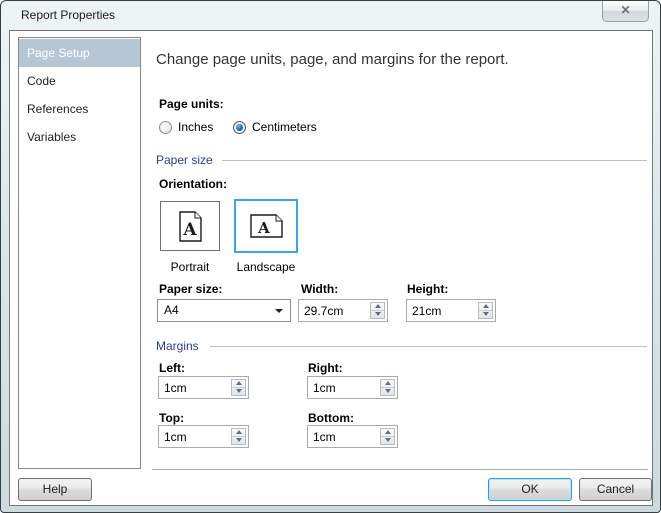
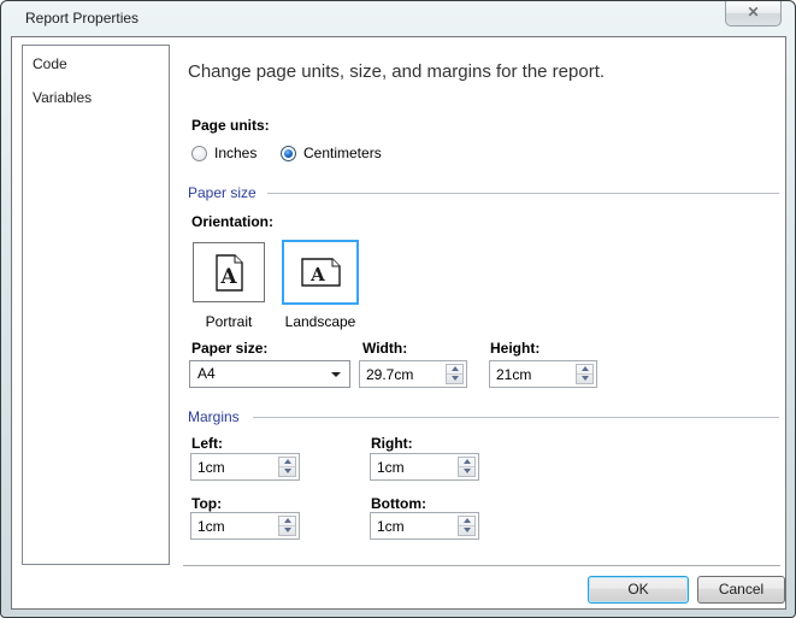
  Report Properties
  ✕
- Page Setup
  Code
- References
  Variables
- Change page units, page, and margins for the report.
+ Change page units, size, and margins for the report.
  Page units:
  Inches
  Centimeters
  Paper size
  Orientation:
  A
  A
  Portrait
  Landscape
  Paper size:
  Width:
  Height:
  A4
  29.7cm
  21cm
  Margins
  Left:
  Right:
  1cm
  1cm
  Top:
  Bottom:
  1cm
  1cm
- Help
  OK
  Cancel
